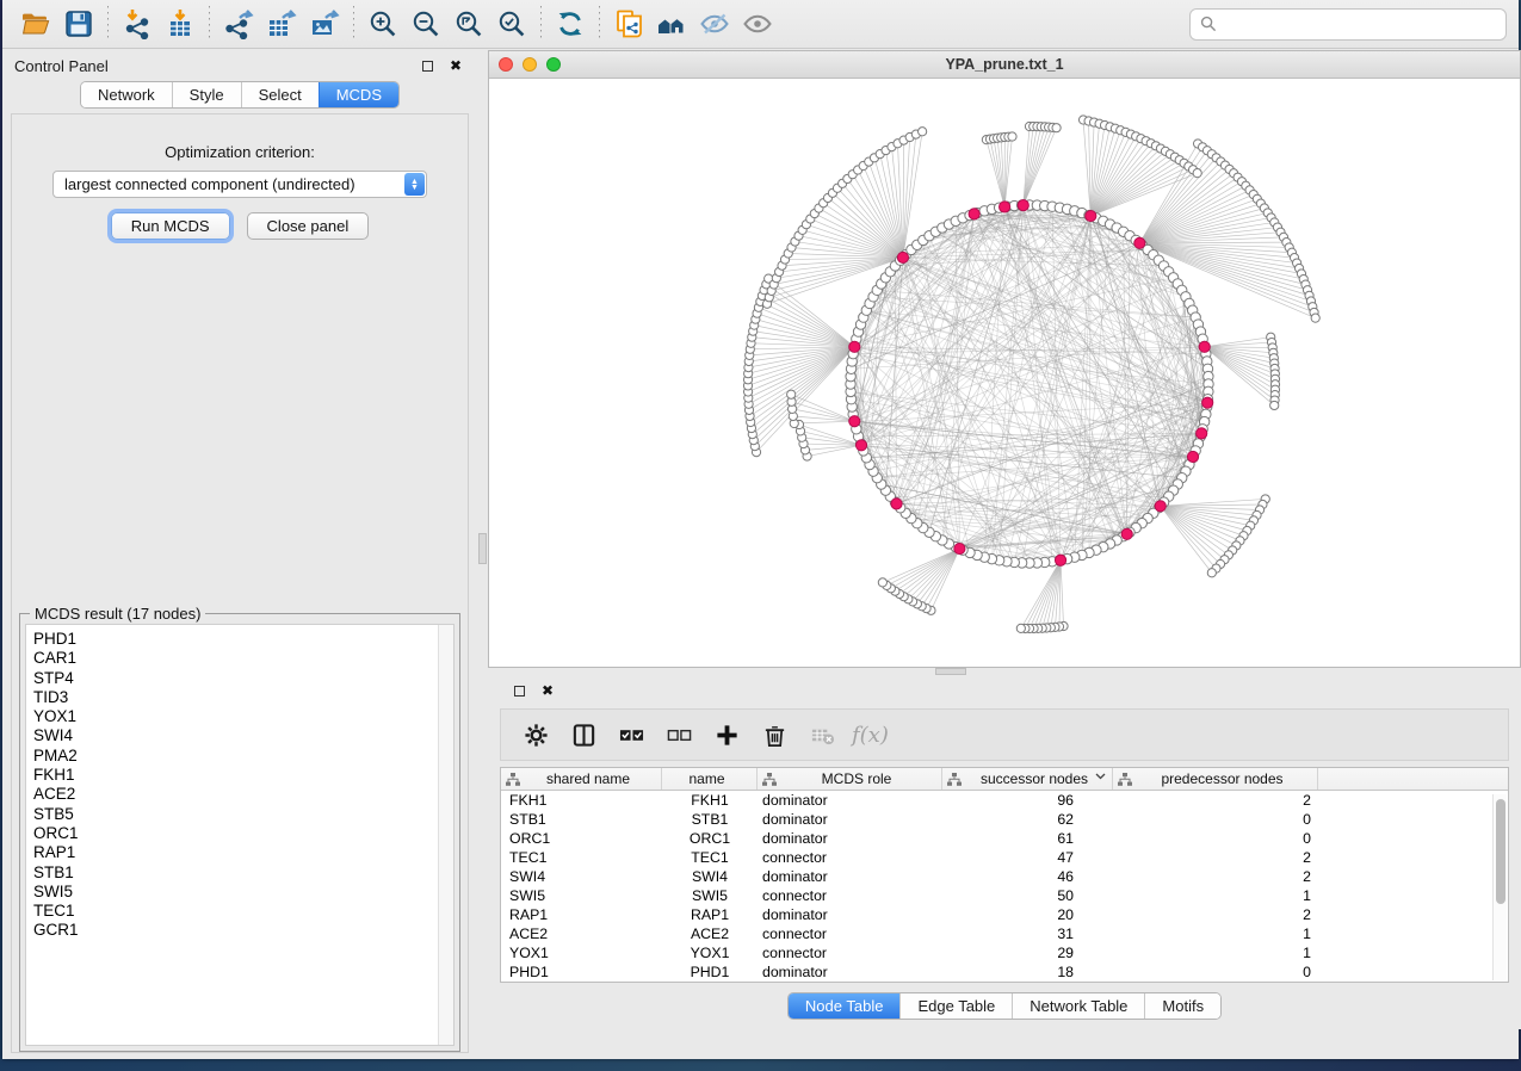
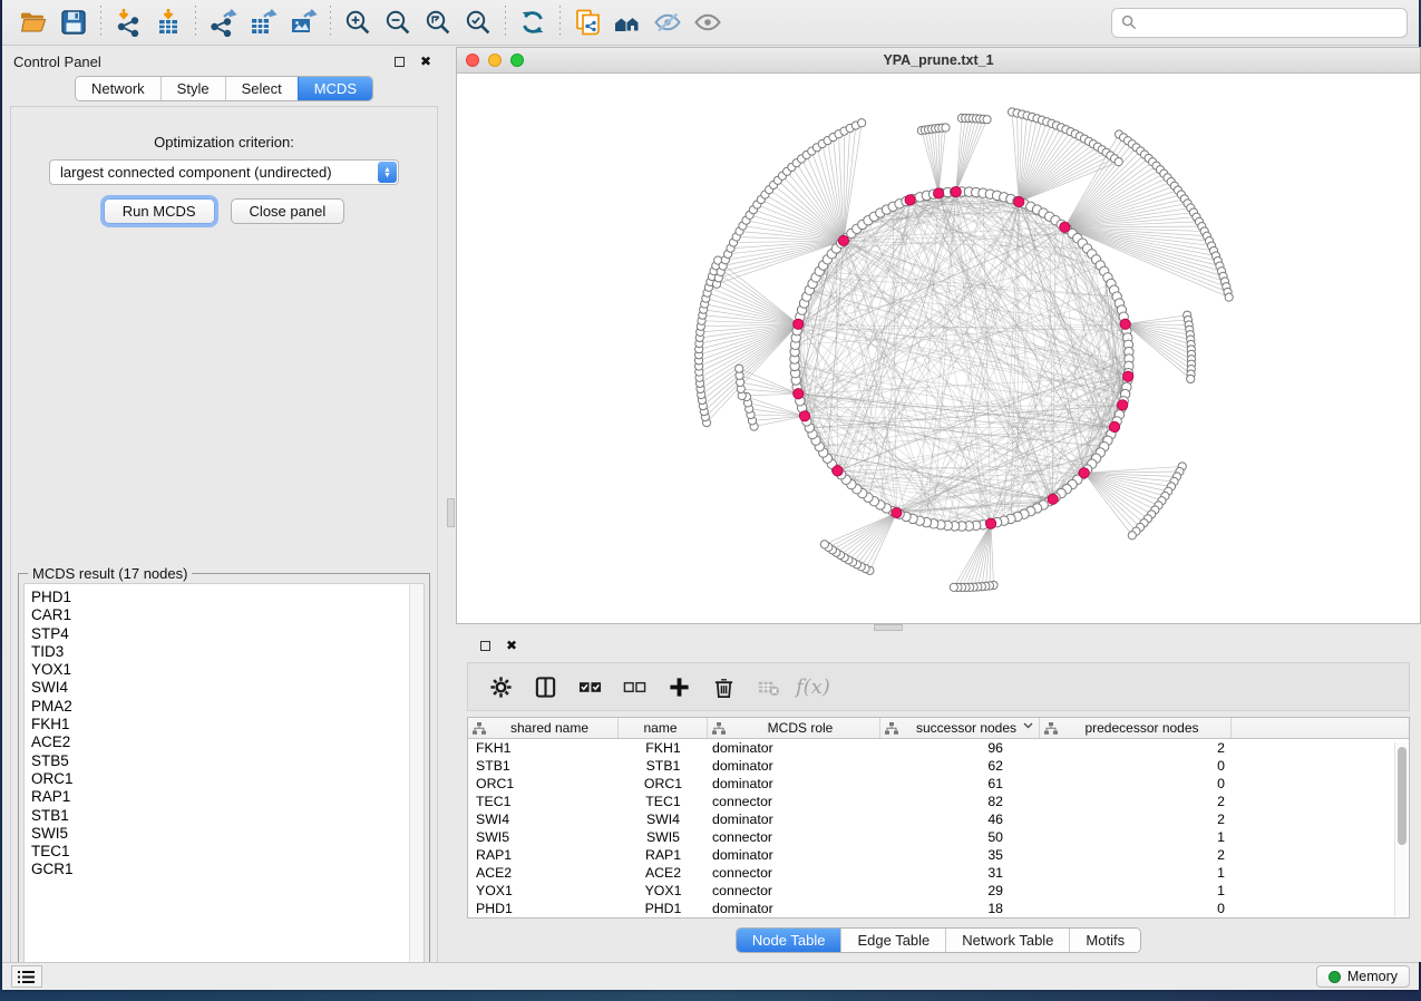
  Control Panel
  ✖
  Network
  Style
  Select
  MCDS
  Optimization criterion:
  largest connected component (undirected)
  Run MCDS
  Close panel
  MCDS result (17 nodes)
  PHD1
  CAR1
  STP4
  TID3
  YOX1
  SWI4
  PMA2
  FKH1
  ACE2
  STB5
  ORC1
  RAP1
  STB1
  SWI5
  TEC1
  GCR1
  YPA_prune.txt_1
  ✖
  f(x)
  shared name
  name
  MCDS role
  successor nodes
  predecessor nodes
  FKH1
  FKH1
  dominator
  96
  2
  STB1
  STB1
  dominator
  62
  0
  ORC1
  ORC1
  dominator
  61
  0
  TEC1
  TEC1
  connector
- 47
+ 82
  2
  SWI4
  SWI4
  dominator
  46
  2
  SWI5
  SWI5
  connector
  50
  1
  RAP1
  RAP1
  dominator
- 20
+ 35
  2
  ACE2
  ACE2
  connector
  31
  1
  YOX1
  YOX1
  connector
  29
  1
  PHD1
  PHD1
  dominator
  18
  0
  Node Table
  Edge Table
  Network Table
  Motifs
+ Memory
